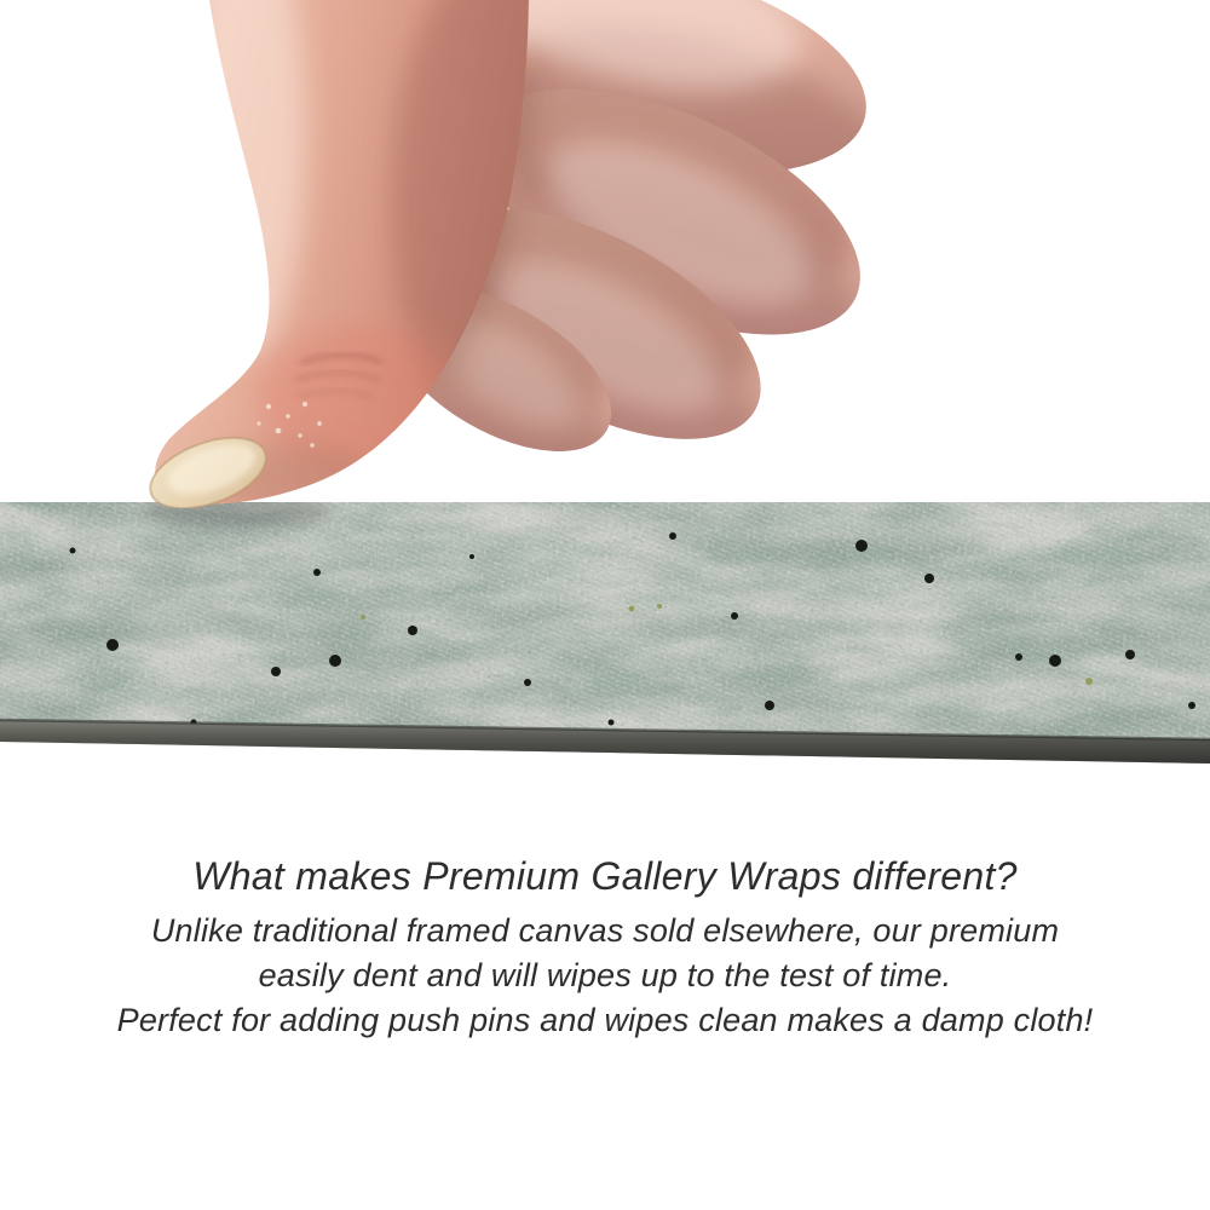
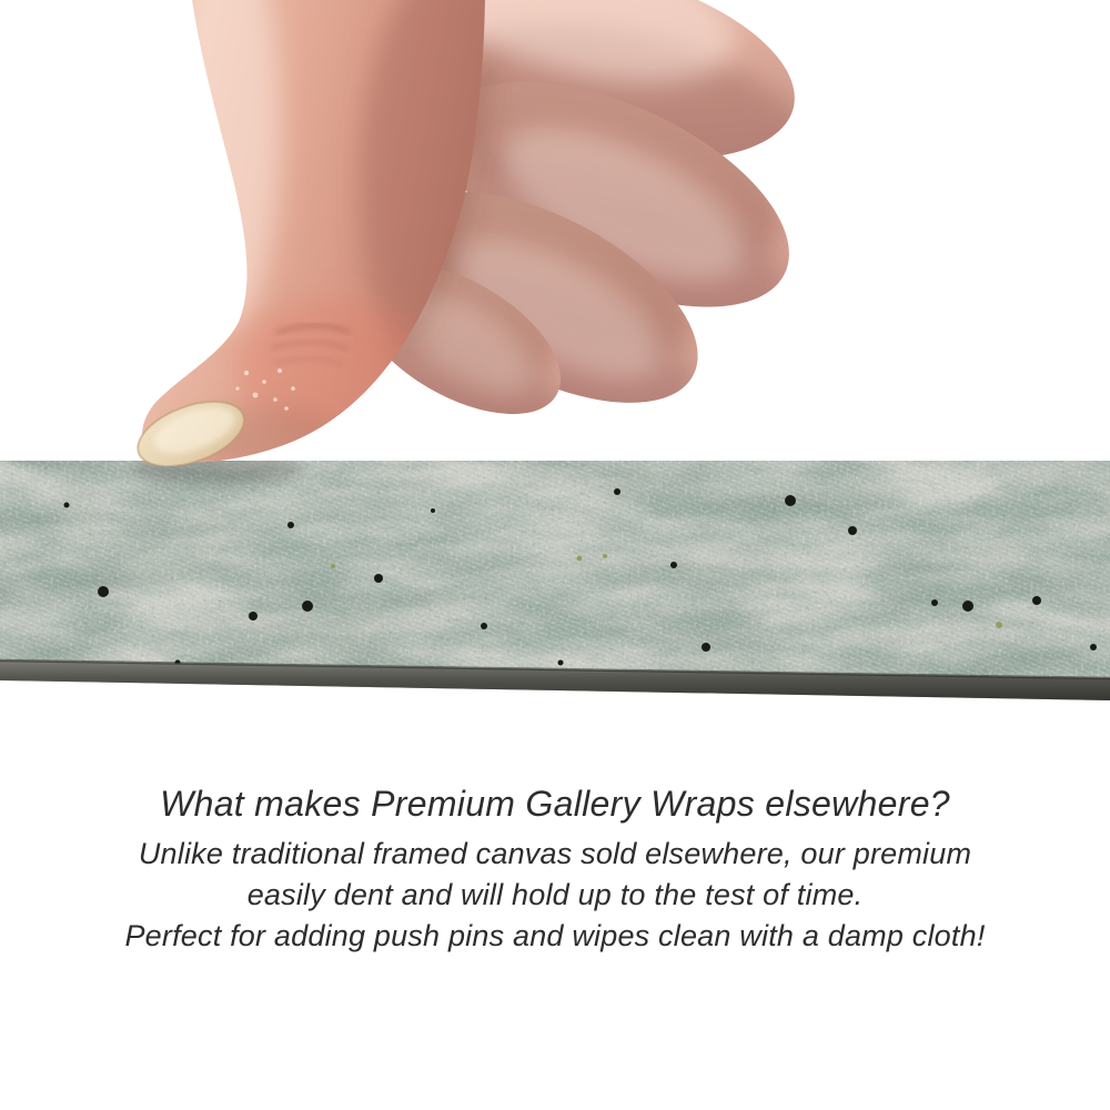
- What makes Premium Gallery Wraps different?
+ What makes Premium Gallery Wraps elsewhere?
  Unlike traditional framed canvas sold elsewhere, our premium
- easily dent and will wipes up to the test of time.
+ easily dent and will hold up to the test of time.
- Perfect for adding push pins and wipes clean makes a damp cloth!
+ Perfect for adding push pins and wipes clean with a damp cloth!
